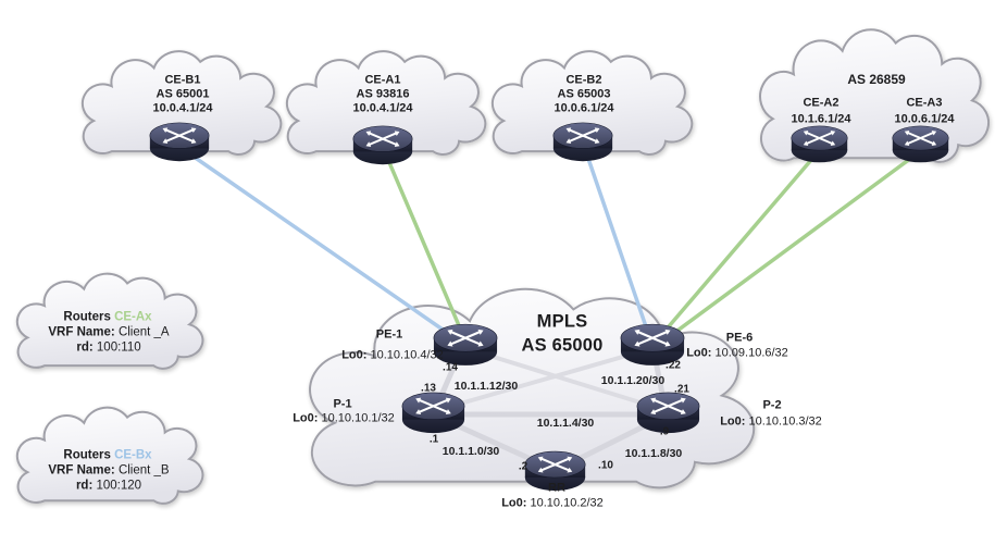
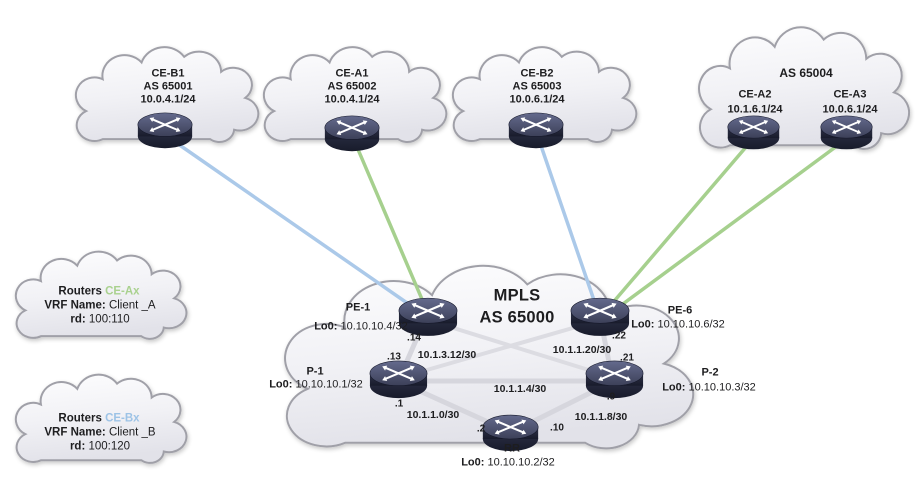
  CE-B1
  AS 65001
  10.0.4.1/24
  CE-A1
- AS 93816
+ AS 65002
  10.0.4.1/24
  CE-B2
  AS 65003
  10.0.6.1/24
- AS 26859
+ AS 65004
  CE-A2
  10.1.6.1/24
  CE-A3
  10.0.6.1/24
  Routers CE-Ax
  VRF Name: Client _A
  rd: 100:110
  Routers CE-Bx
  VRF Name: Client _B
  rd: 100:120
  MPLS
  AS 65000
  PE-1
  Lo0: 10.10.10.4/32
  PE-6
- Lo0: 10.09.10.6/32
+ Lo0: 10.10.10.6/32
  P-1
  Lo0: 10.10.10.1/32
  P-2
  Lo0: 10.10.10.3/32
  RR
  Lo0: 10.10.10.2/32
  .14
- 10.1.1.12/30
+ 10.1.3.12/30
  .13
  .22
  10.1.1.20/30
  .21
  10.1.1.4/30
  .1
  10.1.1.0/30
  .2
  .9
  10.1.1.8/30
  .10
